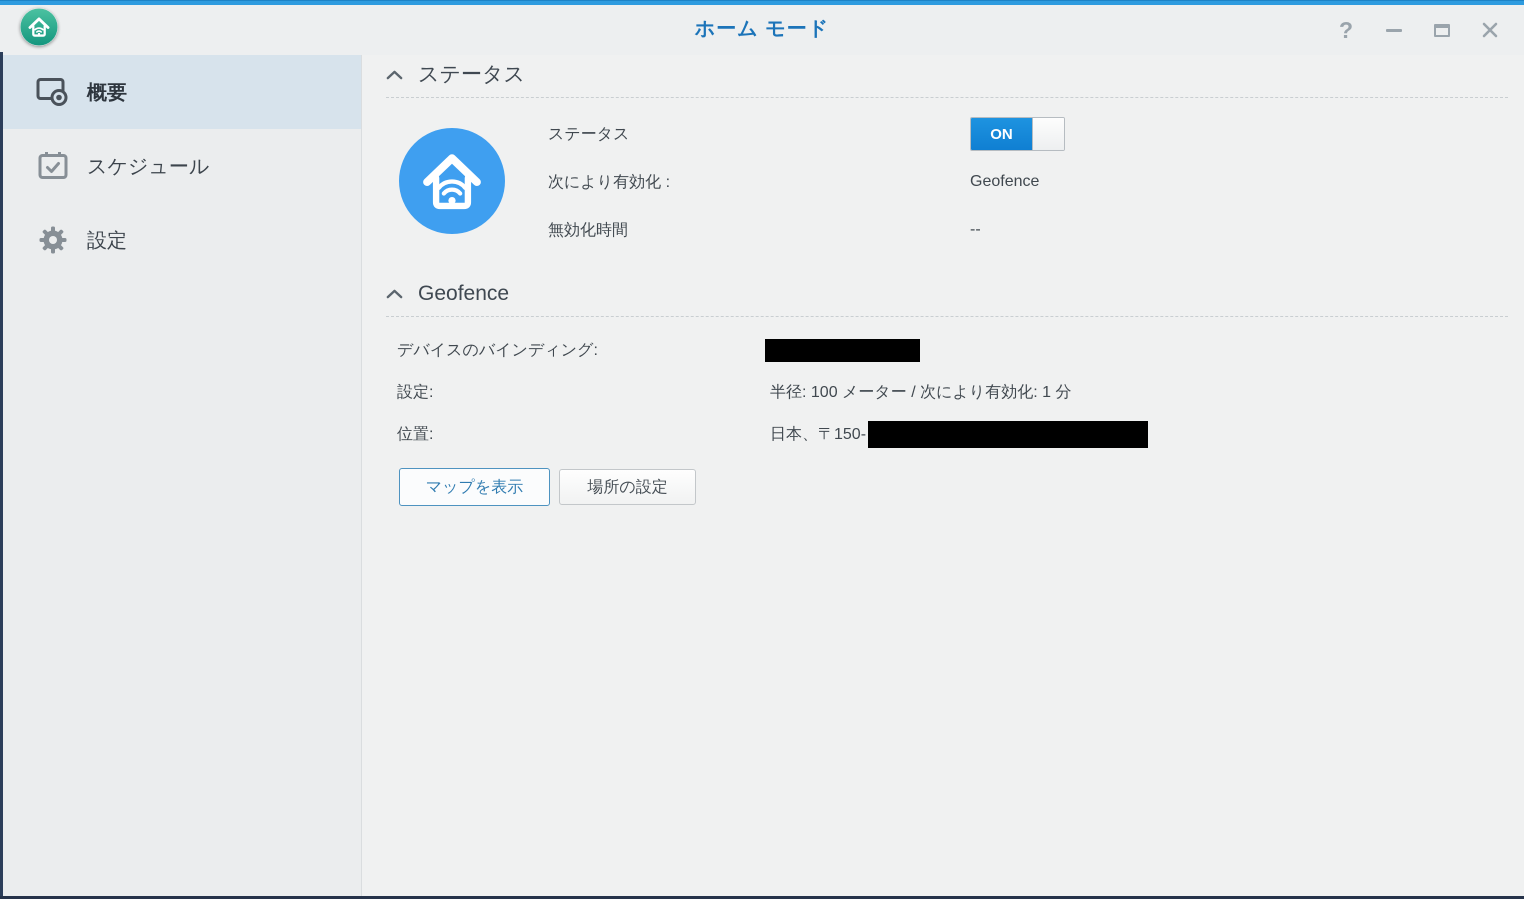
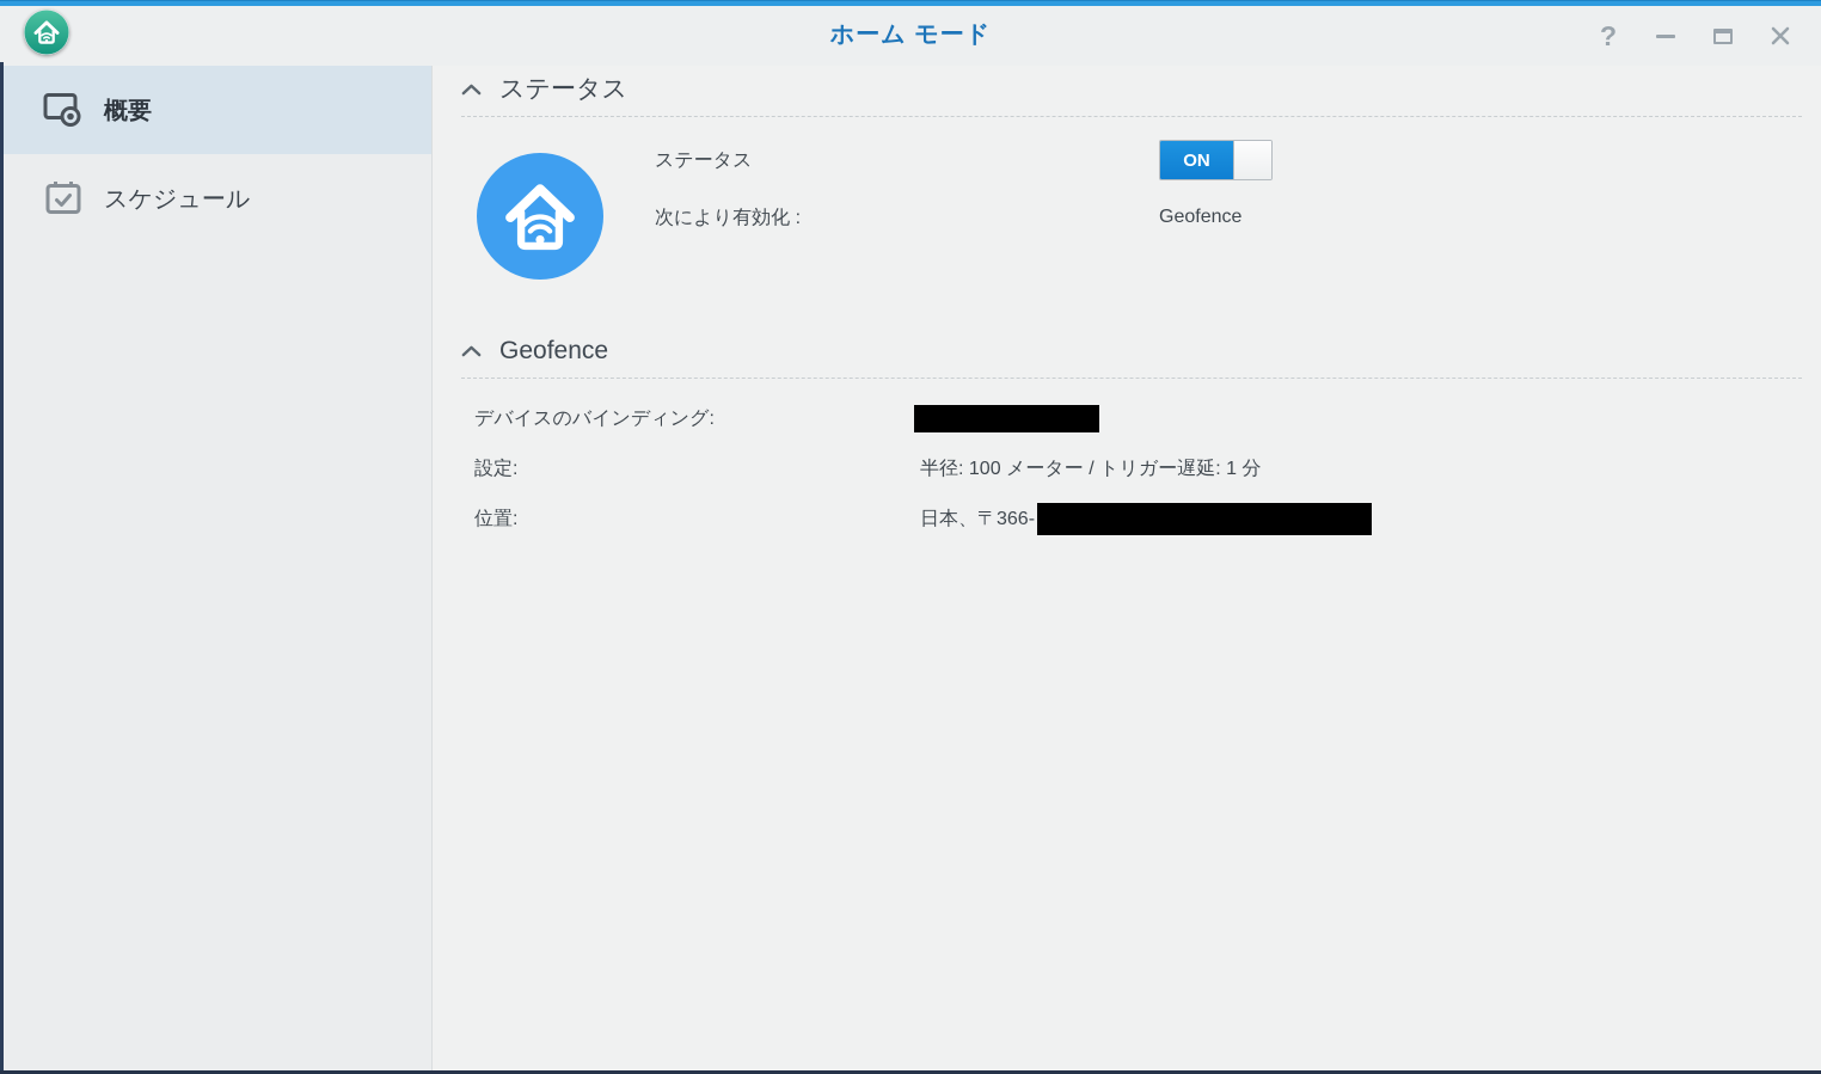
  ホーム モード
  ?
  概要
  スケジュール
- 設定
  ステータス
  ステータス
  ON
  次により有効化 :
  Geofence
- 無効化時間
- --
  Geofence
  デバイスのバインディング:
  設定:
- 半径: 100 メーター / 次により有効化: 1 分
+ 半径: 100 メーター / トリガー遅延: 1 分
  位置:
- 日本、〒150-
+ 日本、〒366-
- マップを表示
- 場所の設定
